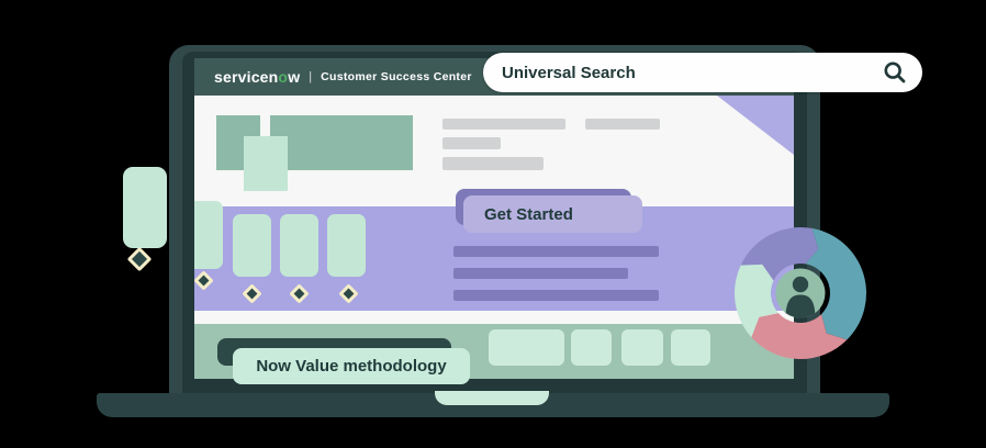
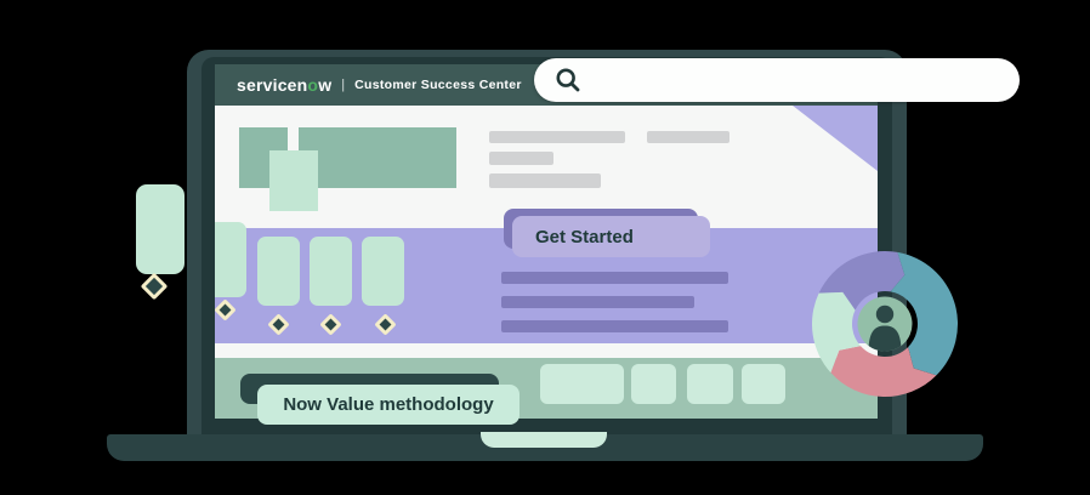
  servicenow
  |
  Customer Success Center
  Get Started
  Now Value methodology
- Universal Search
